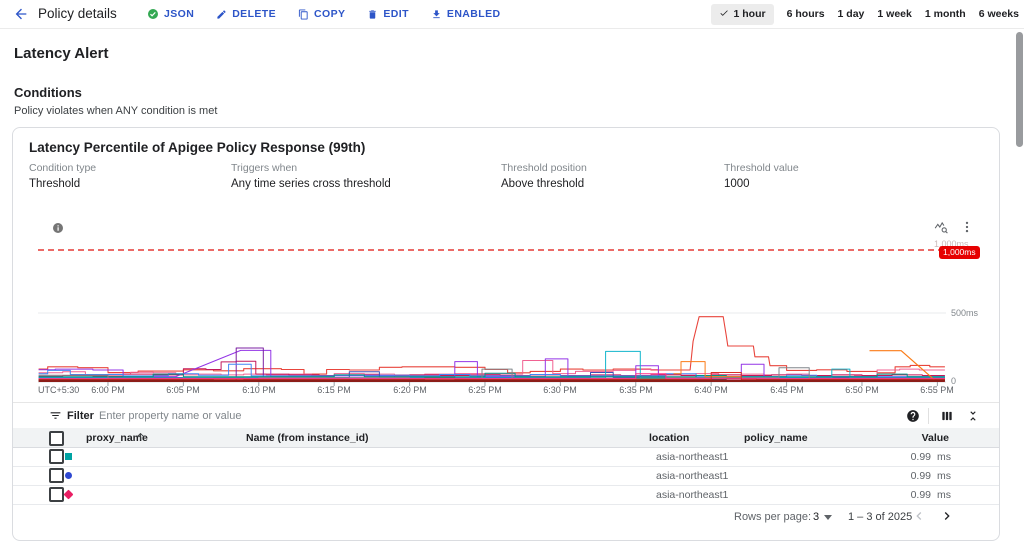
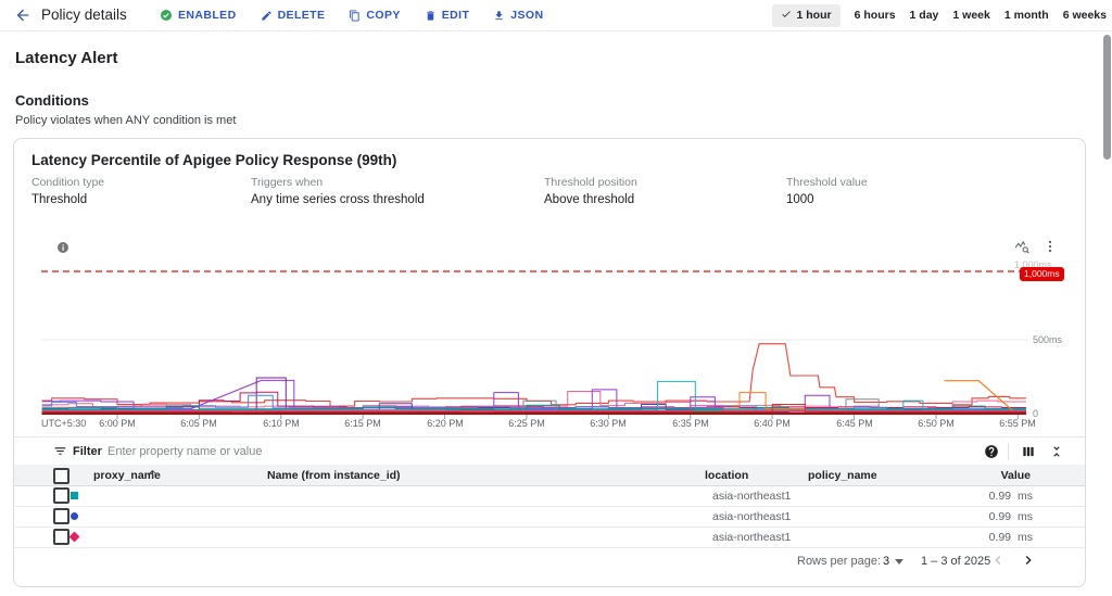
  Policy details
- JSON
+ ENABLED
  DELETE
  COPY
  EDIT
- ENABLED
+ JSON
  1 hour
  6 hours
  1 day
  1 week
  1 month
  6 weeks
  Latency Alert
  Conditions
  Policy violates when ANY condition is met
  Latency Percentile of Apigee Policy Response (99th)
  Condition type
  Threshold
  Triggers when
  Any time series cross threshold
  Threshold position
  Above threshold
  Threshold value
  1000
  1,000ms
  1,000ms
  500ms
  0
  UTC+5:30
  6:00 PM
  6:05 PM
  6:10 PM
  6:15 PM
  6:20 PM
  6:25 PM
  6:30 PM
  6:35 PM
  6:40 PM
  6:45 PM
  6:50 PM
  6:55 PM
  Filter
  Enter property name or value
  proxy_name
  Name (from instance_id)
  location
  policy_name
  Value
  asia-northeast1
  0.99
  ms
  asia-northeast1
  0.99
  ms
  asia-northeast1
  0.99
  ms
  Rows per page:
  3
  1 – 3 of 2025
